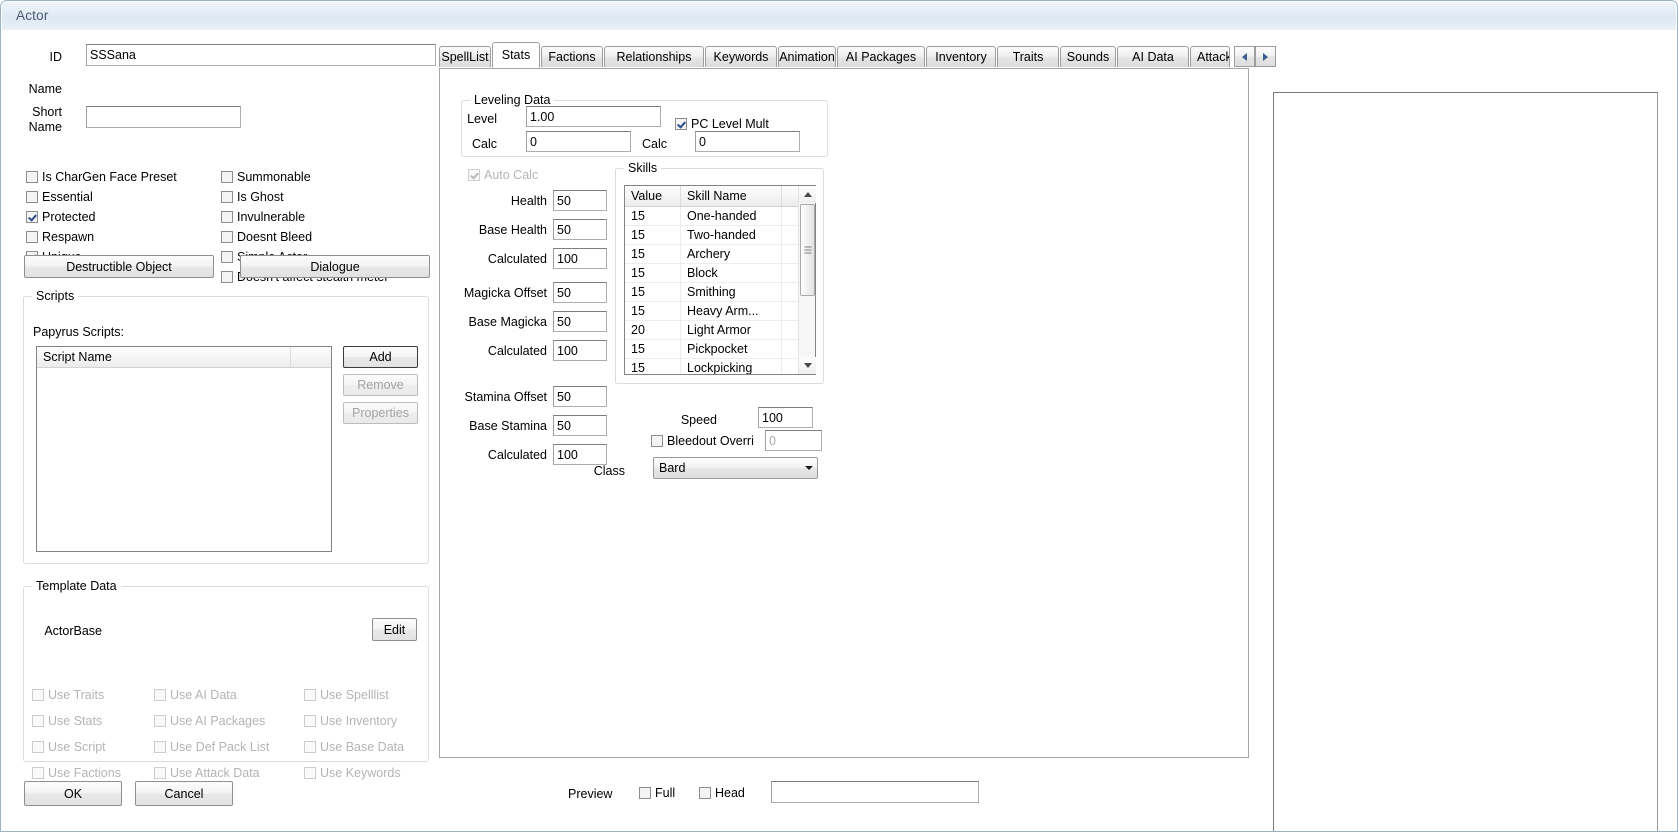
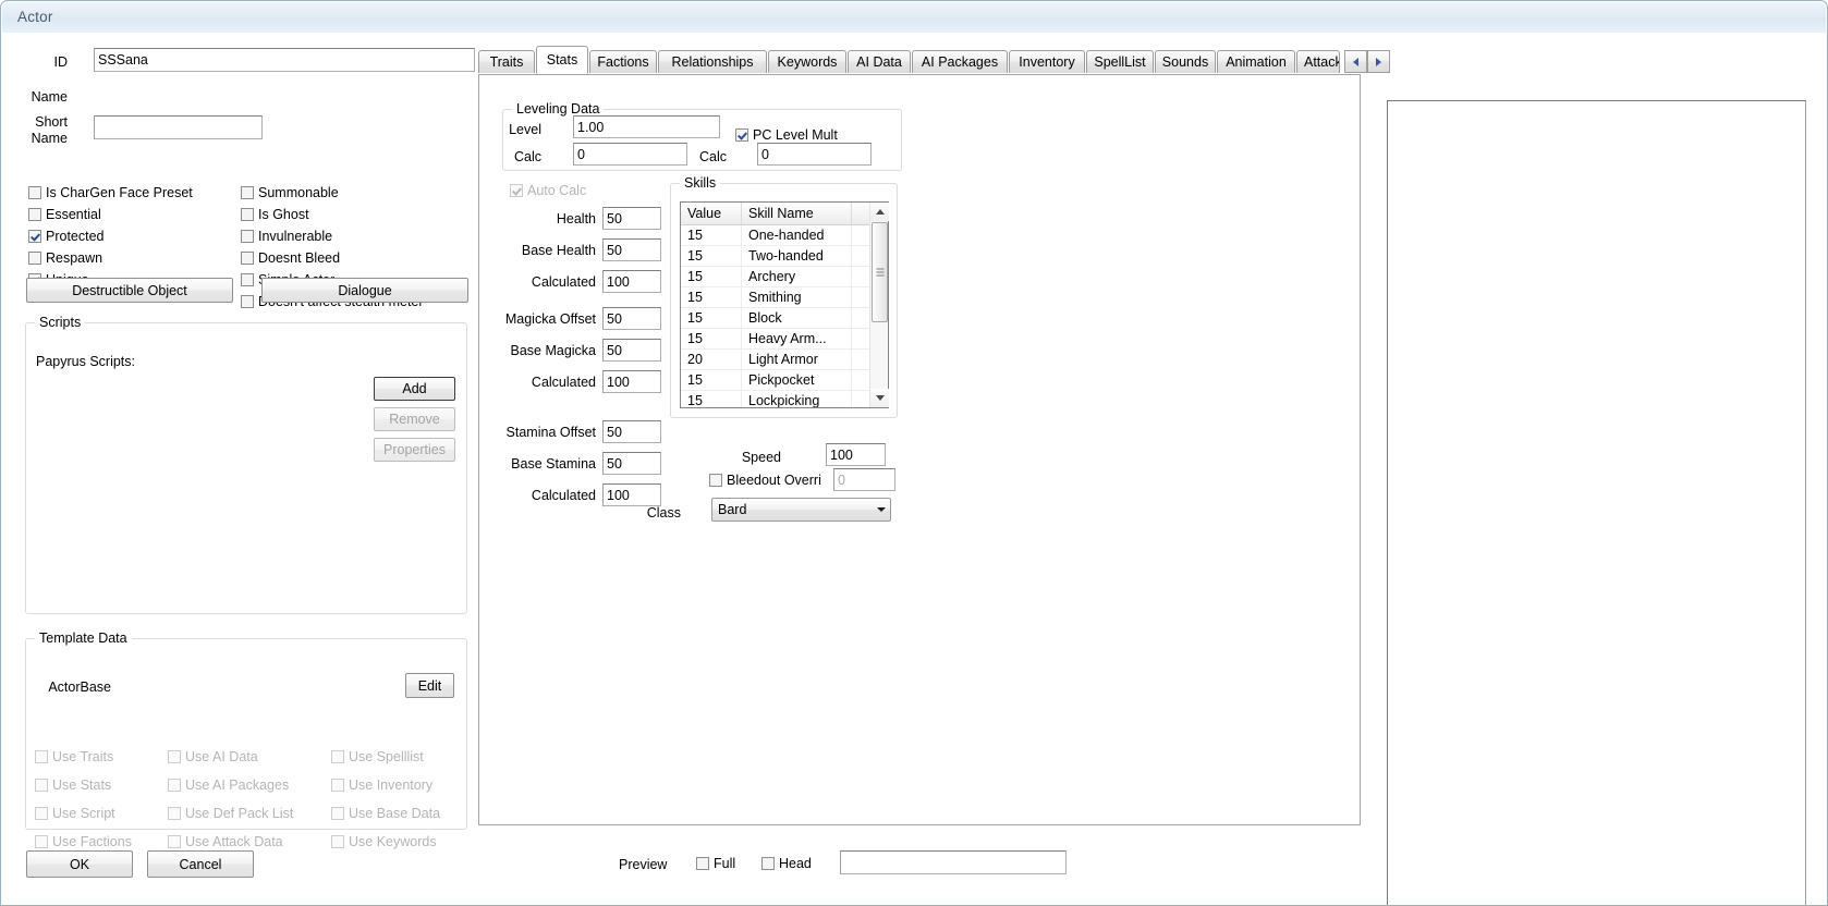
  Actor
  ID
  SSSana
  Name
  Short
  Name
  Is CharGen Face Preset
  Essential
  Protected
  Respawn
  Summonable
  Is Ghost
  Invulnerable
  Doesnt Bleed
  Destructible Object
  Dialogue
  Scripts
  Papyrus Scripts:
- Script Name
  Add
  Remove
  Properties
  Template Data
  ActorBase
  Edit
  Use Traits
  Use AI Data
  Use Spelllist
  Use Stats
  Use AI Packages
  Use Inventory
  Use Script
  Use Def Pack List
  Use Base Data
  Use Factions
  Use Attack Data
  Use Keywords
  OK
  Cancel
- SpellList
+ Traits
  Stats
  Factions
  Relationships
  Keywords
- Animation
+ AI Data
  AI Packages
  Inventory
- Traits
+ SpellList
  Sounds
- AI Data
+ Animation
  Leveling Data
  Level
  1.00
  PC Level Mult
  Calc
  0
  Calc
  0
  Auto Calc
  Health
  50
  Base Health
  50
  Calculated
  100
  Magicka Offset
  50
  Base Magicka
  50
  Calculated
  100
  Stamina Offset
  50
  Base Stamina
  50
  Calculated
  100
  Skills
  Value
  Skill Name
  15
  One-handed
  15
  Two-handed
  15
  Archery
  15
- Block
+ Smithing
  15
- Smithing
+ Block
  15
  Heavy Arm...
  20
  Light Armor
  15
  Pickpocket
  15
  Lockpicking
  Speed
  100
  Bleedout Overri
  0
  Class
  Bard
  Preview
  Full
  Head
